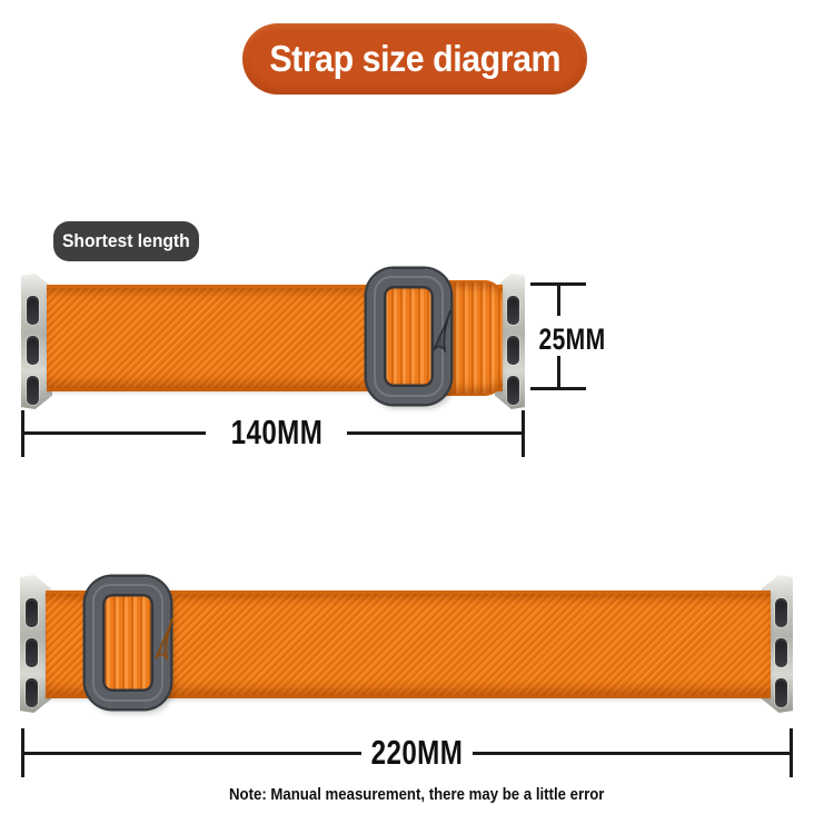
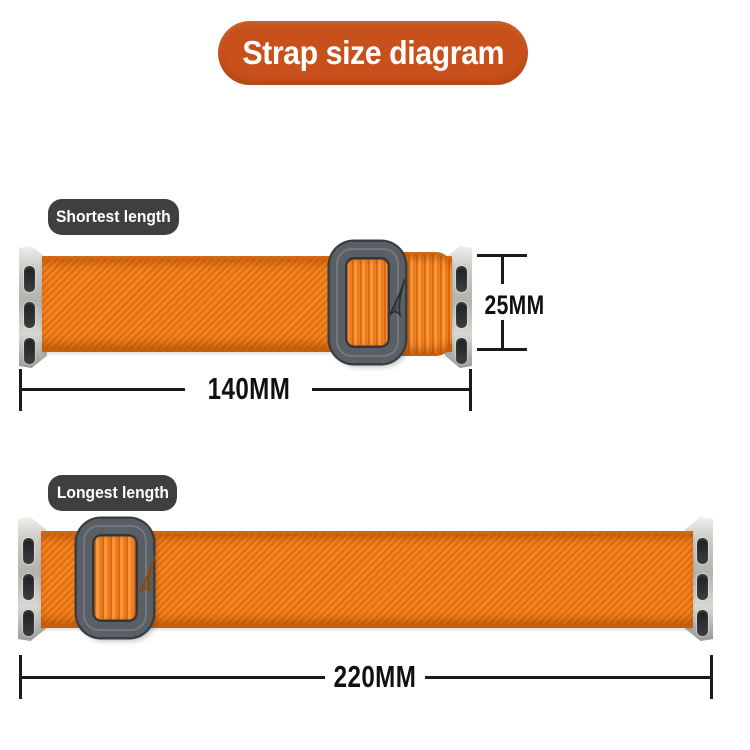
  Strap size diagram
  Shortest length
  25MM
  140MM
+ Longest length
  220MM
- Note: Manual measurement, there may be a little error
